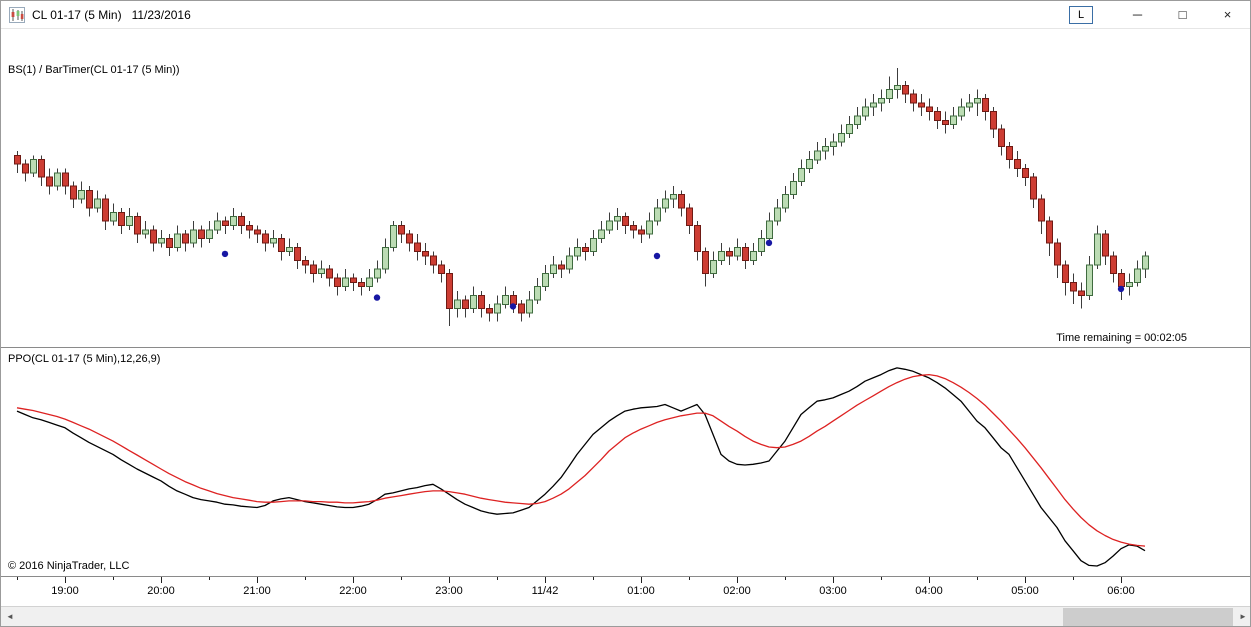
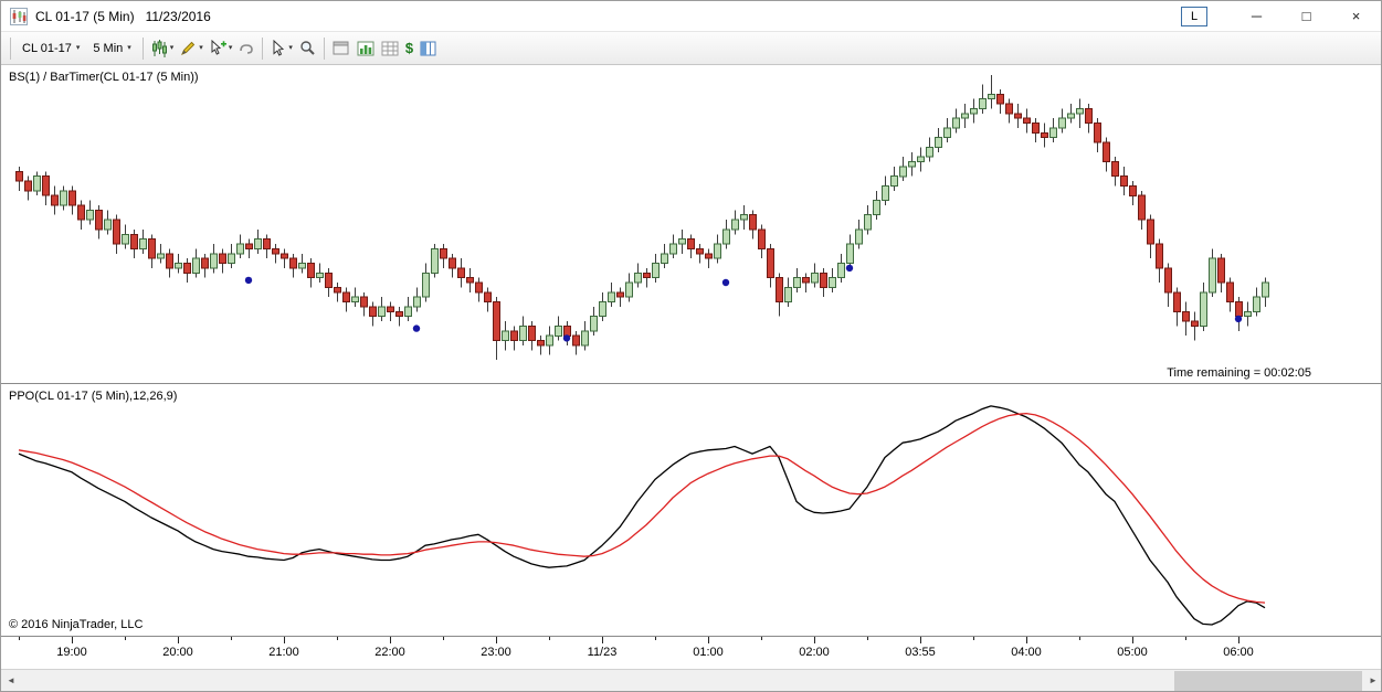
  CL 01-17 (5 Min)
  11/23/2016
  L
  ─
  □
  ×
+ CL 01-17
+ 5 Min
+ $
  BS(1) / BarTimer(CL 01-17 (5 Min))
  Time remaining = 00:02:05
  PPO(CL 01-17 (5 Min),12,26,9)
  © 2016 NinjaTrader, LLC
  19:00
  20:00
  21:00
  22:00
  23:00
- 11/42
+ 11/23
  01:00
  02:00
- 03:00
+ 03:55
  04:00
  05:00
  06:00
  ◄
  ►
